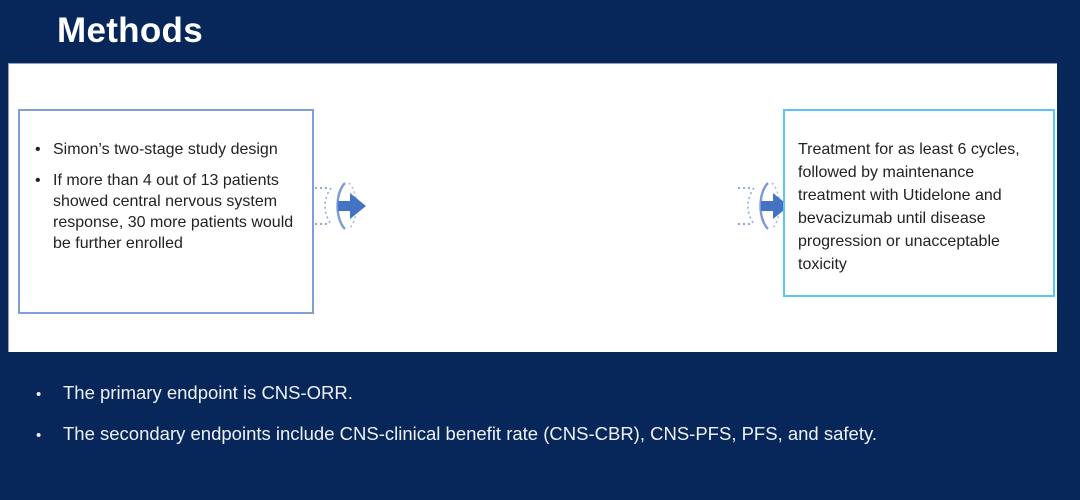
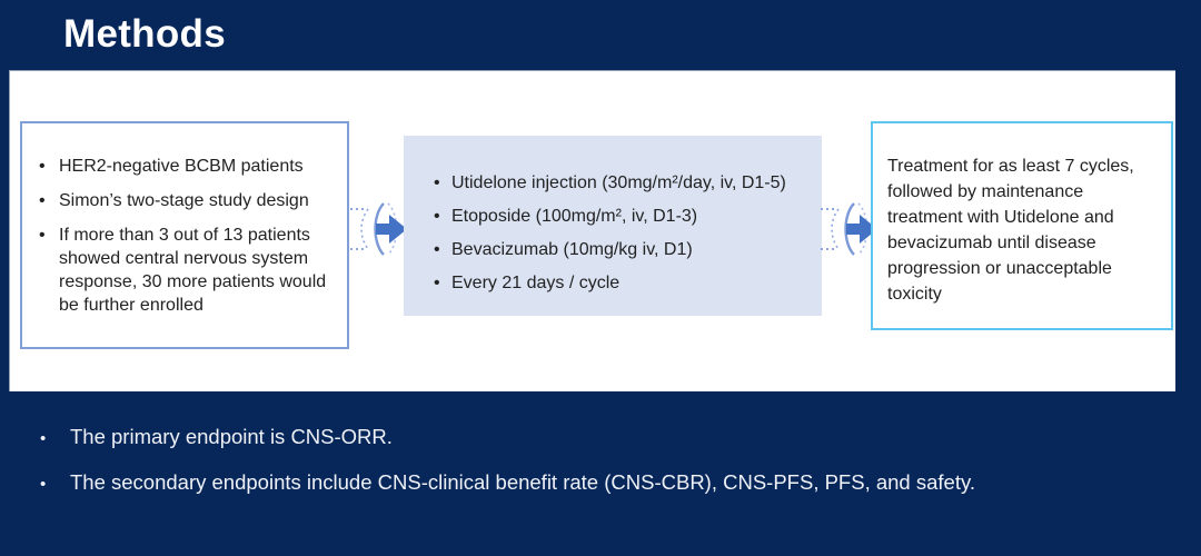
  Methods
+ HER2-negative BCBM patients
  Simon’s two-stage study design
- If more than 4 out of 13 patients showed central nervous system response, 30 more patients would be further enrolled
+ If more than 3 out of 13 patients showed central nervous system response, 30 more patients would be further enrolled
+ Utidelone injection (30mg/m²/day, iv, D1-5)
+ Etoposide (100mg/m², iv, D1-3)
+ Bevacizumab (10mg/kg iv, D1)
+ Every 21 days / cycle
- Treatment for as least 6 cycles, followed by maintenance treatment with Utidelone and bevacizumab until disease progression or unacceptable toxicity
+ Treatment for as least 7 cycles, followed by maintenance treatment with Utidelone and bevacizumab until disease progression or unacceptable toxicity
  The primary endpoint is CNS-ORR.
  The secondary endpoints include CNS-clinical benefit rate (CNS-CBR), CNS-PFS, PFS, and safety.
